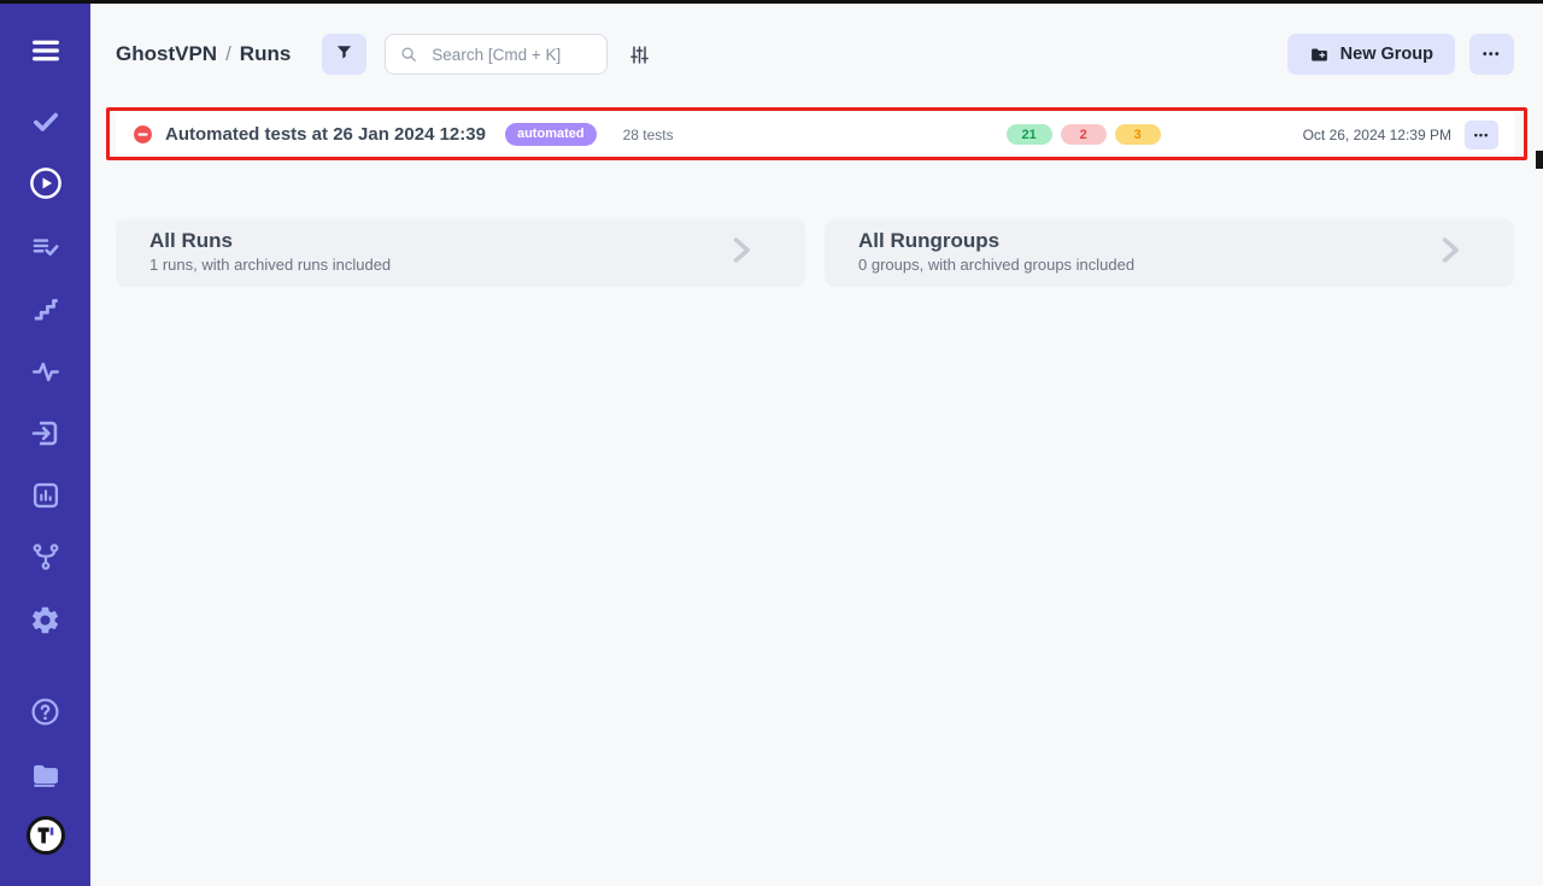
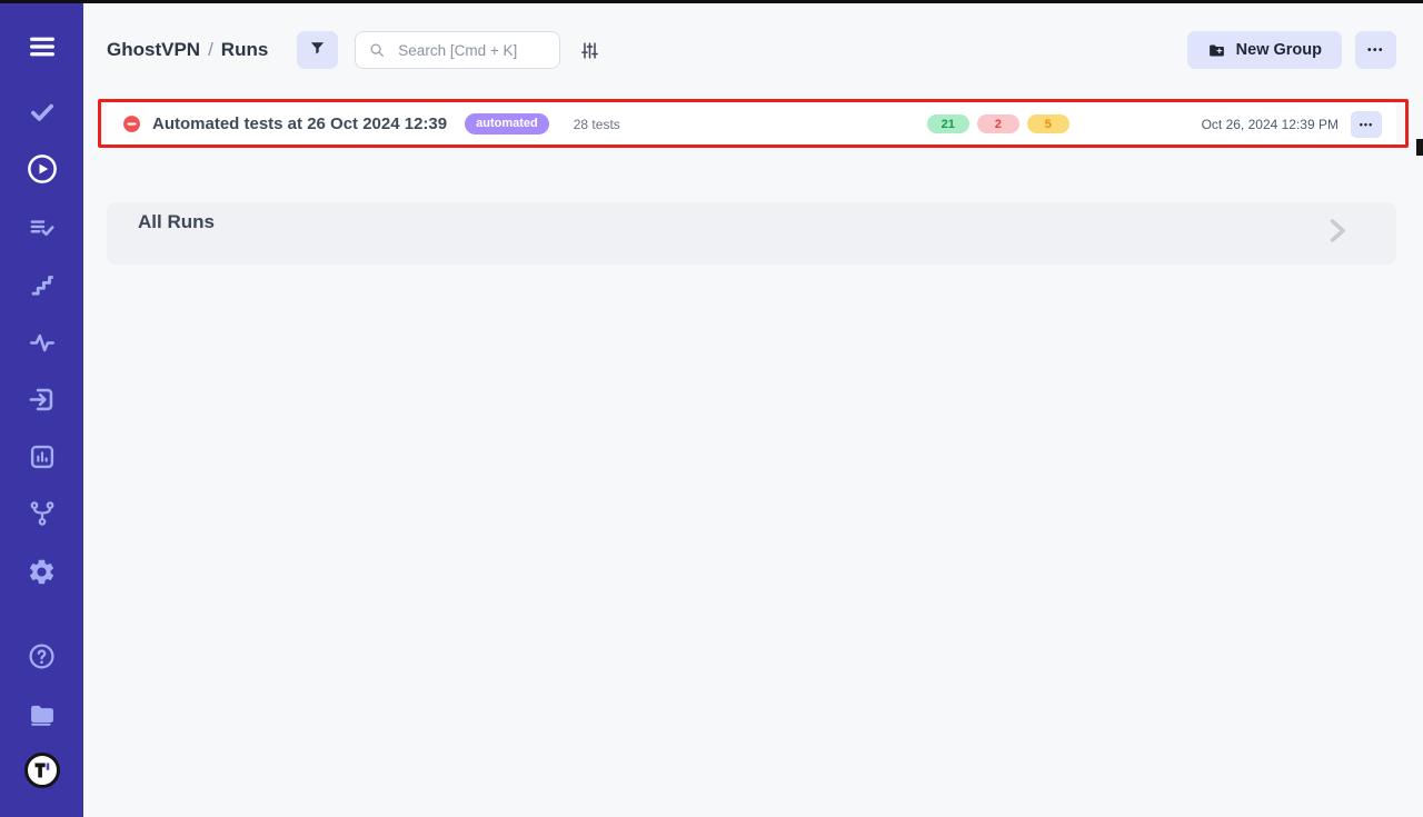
  GhostVPN / Runs
  Search [Cmd + K]
  New Group
  •••
- Automated tests at 26 Jan 2024 12:39
+ Automated tests at 26 Oct 2024 12:39
  automated
  28 tests
  21
  2
- 3
+ 5
  Oct 26, 2024 12:39 PM
  •••
  All Runs
- 1 runs, with archived runs included
- All Rungroups
- 0 groups, with archived groups included
